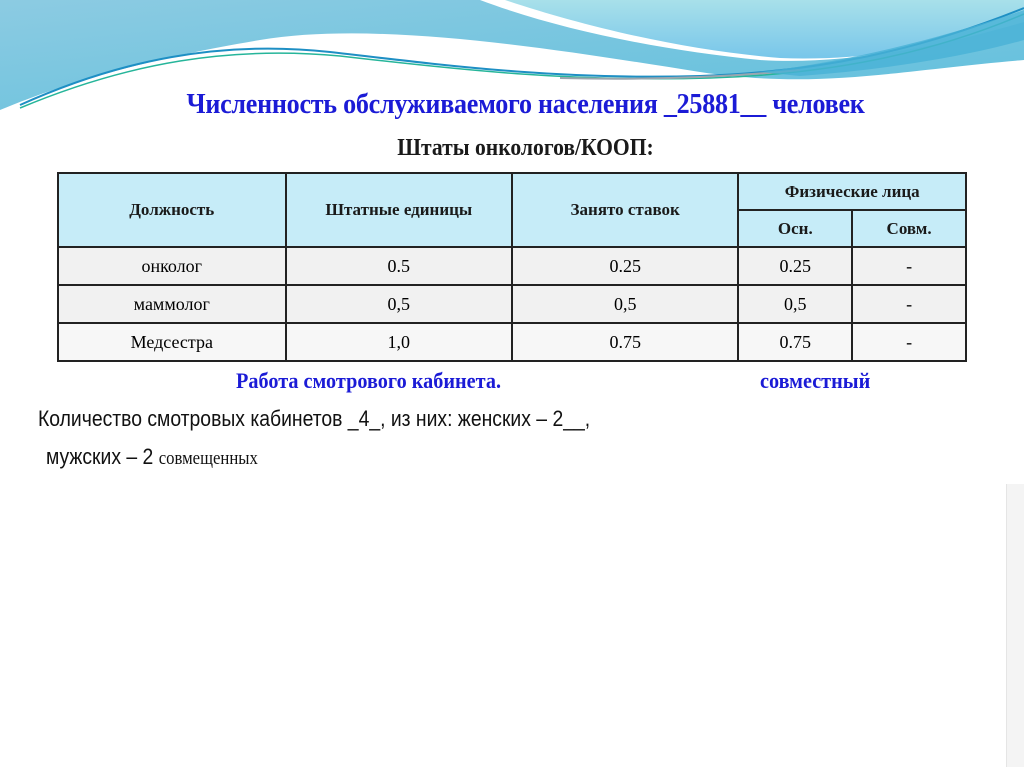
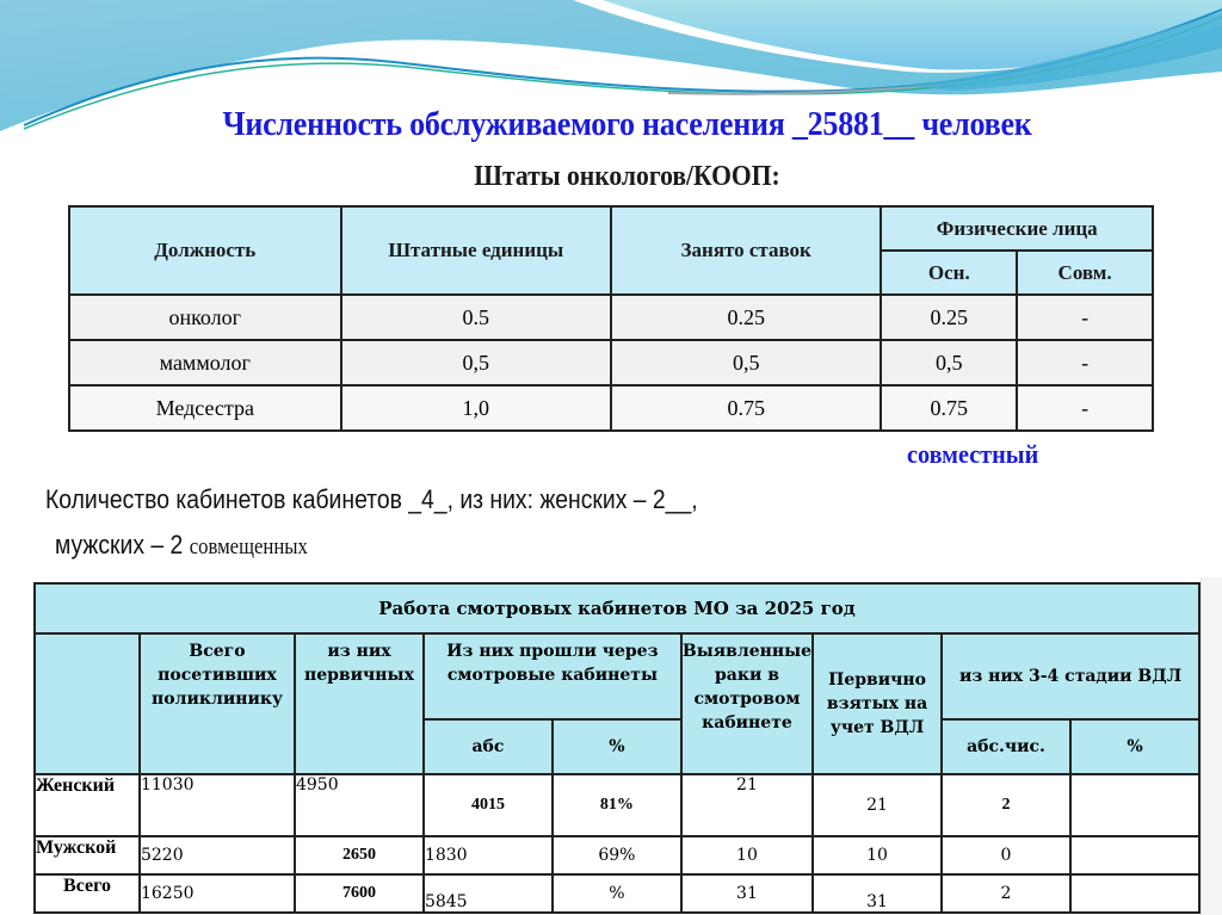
  Численность обслуживаемого населения _25881__ человек
  Штаты онкологов/КООП:
  Должность	Штатные единицы	Занято ставок	Физические лица
  Осн.	Совм.
  онколог	0.5	0.25	0.25	-
  маммолог	0,5	0,5	0,5	-
  Медсестра	1,0	0.75	0.75	-
- Работа смотрового кабинета.
  совместный
- Количество смотровых кабинетов _4_, из них: женских – 2__,
+ Количество кабинетов кабинетов _4_, из них: женских – 2__,
  мужских – 2 совмещенных
+ Работа смотровых кабинетов МО за 2025 год
+ 	Всего посетивших поликлинику	из них первичных	Из них прошли через смотровые кабинеты	Выявленные раки в смотровом кабинете	Первично взятых на учет ВДЛ	из них 3-4 стадии ВДЛ
+ абс	%	абс.чис.	%
+ Женский	11030	4950	4015	81%	21	21	2
+ Мужской	5220	2650	1830	69%	10	10	0
+ Всего	16250	7600	5845	%	31	31	2
